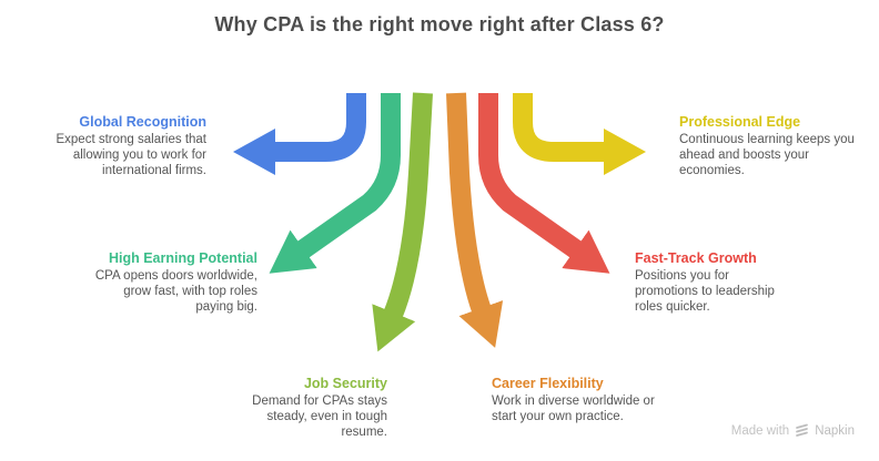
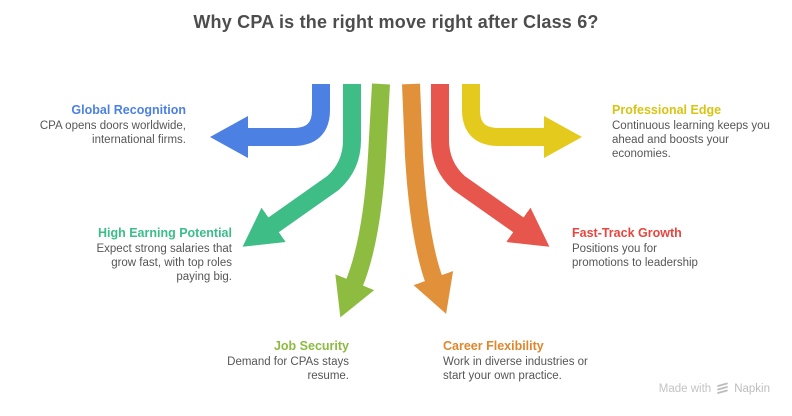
  Why CPA is the right move right after Class 6?
  Global Recognition
- Expect strong salaries that
+ CPA opens doors worldwide,
- allowing you to work for
  international firms.
  High Earning Potential
- CPA opens doors worldwide,
+ Expect strong salaries that
  grow fast, with top roles
  paying big.
  Job Security
  Demand for CPAs stays
- steady, even in tough
  resume.
  Career Flexibility
- Work in diverse worldwide or
+ Work in diverse industries or
  start your own practice.
  Fast-Track Growth
  Positions you for
  promotions to leadership
- roles quicker.
  Professional Edge
  Continuous learning keeps you
  ahead and boosts your
  economies.
  Made with
  Napkin
